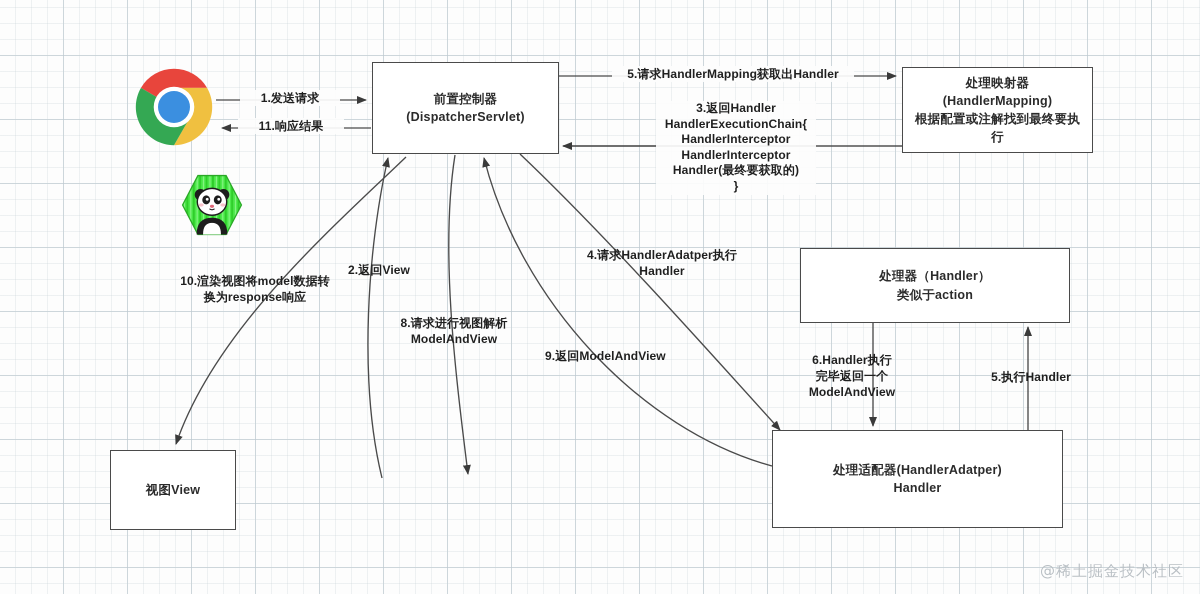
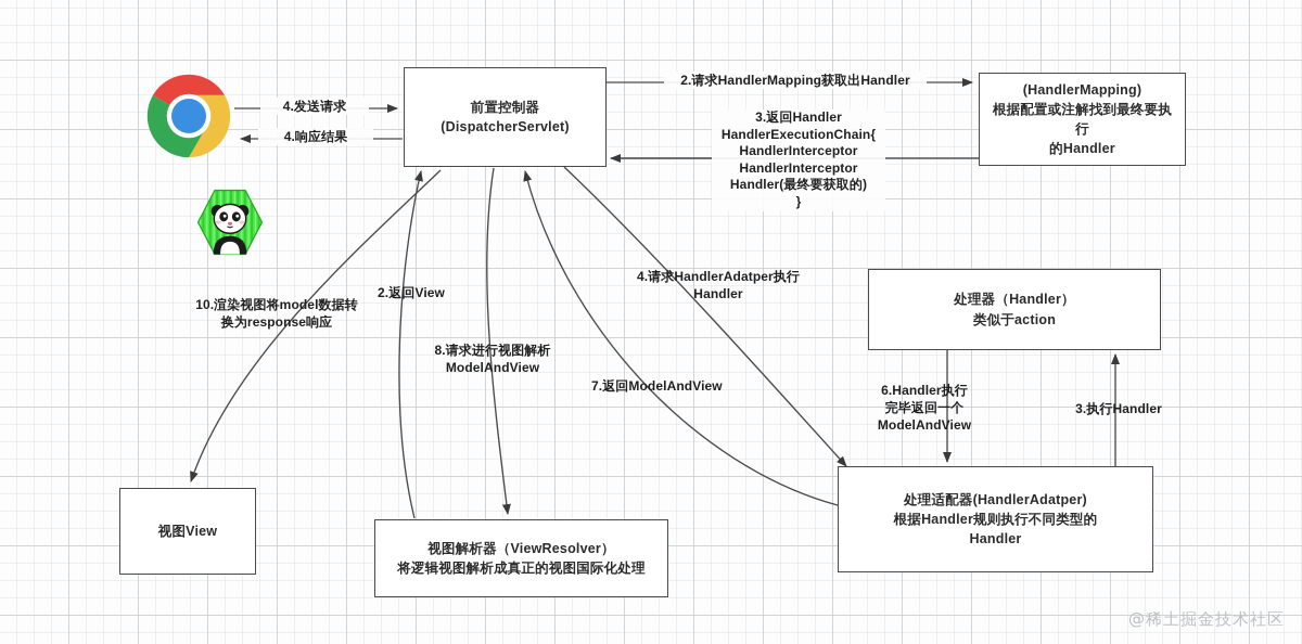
  前置控制器
  (DispatcherServlet)
- 处理映射器
  (HandlerMapping)
  根据配置或注解找到最终要执行
+ 的Handler
  处理器（Handler）
  类似于action
  处理适配器(HandlerAdatper)
+ 根据Handler规则执行不同类型的
  Handler
+ 视图解析器（ViewResolver）
+ 将逻辑视图解析成真正的视图国际化处理
  视图View
- 1.发送请求
+ 4.发送请求
- 11.响应结果
+ 4.响应结果
- 5.请求HandlerMapping获取出Handler
+ 2.请求HandlerMapping获取出Handler
  3.返回Handler
  HandlerExecutionChain{
  HandlerInterceptor
  HandlerInterceptor
  Handler(最终要获取的)
  }
  4.请求HandlerAdatper执行
  Handler
- 5.执行Handler
+ 3.执行Handler
  6.Handler执行
  完毕返回一个
  ModelAndView
- 9.返回ModelAndView
+ 7.返回ModelAndView
  8.请求进行视图解析
  ModelAndView
  2.返回View
  10.渲染视图将model数据转
  换为response响应
  @稀土掘金技术社区
